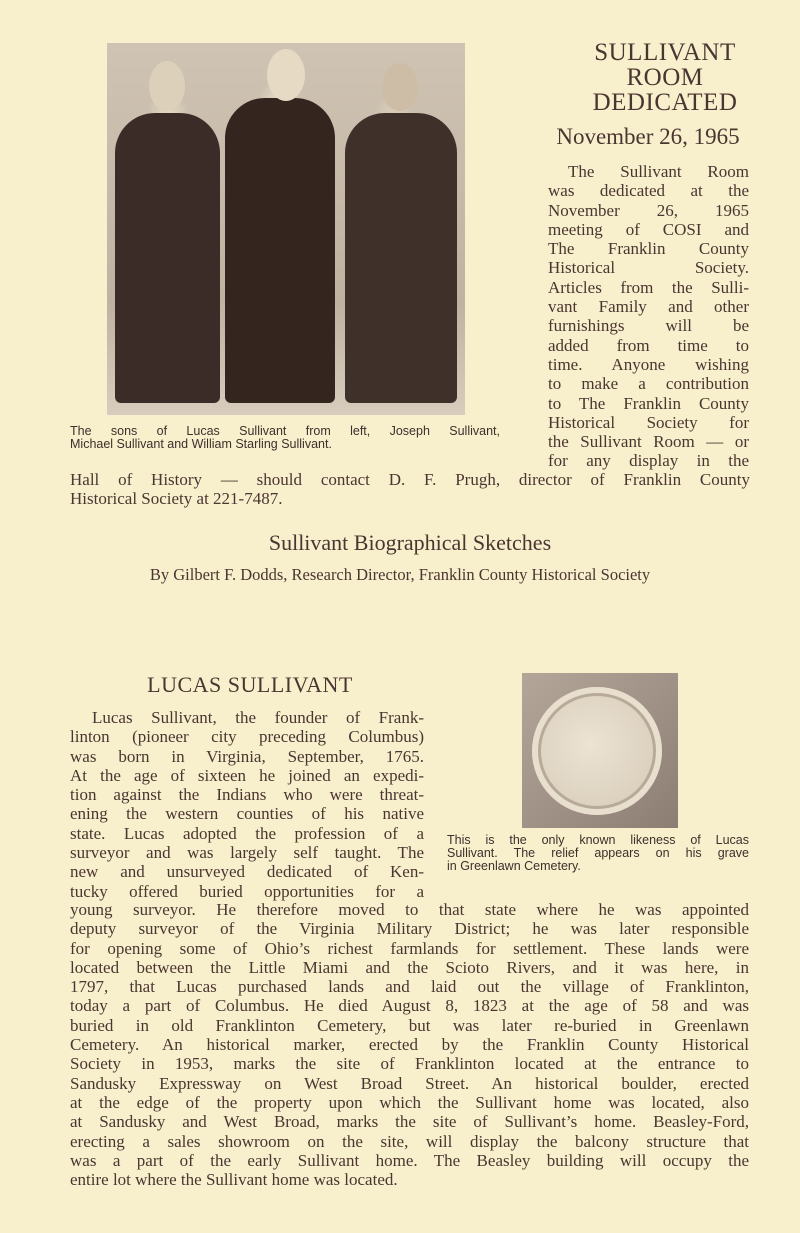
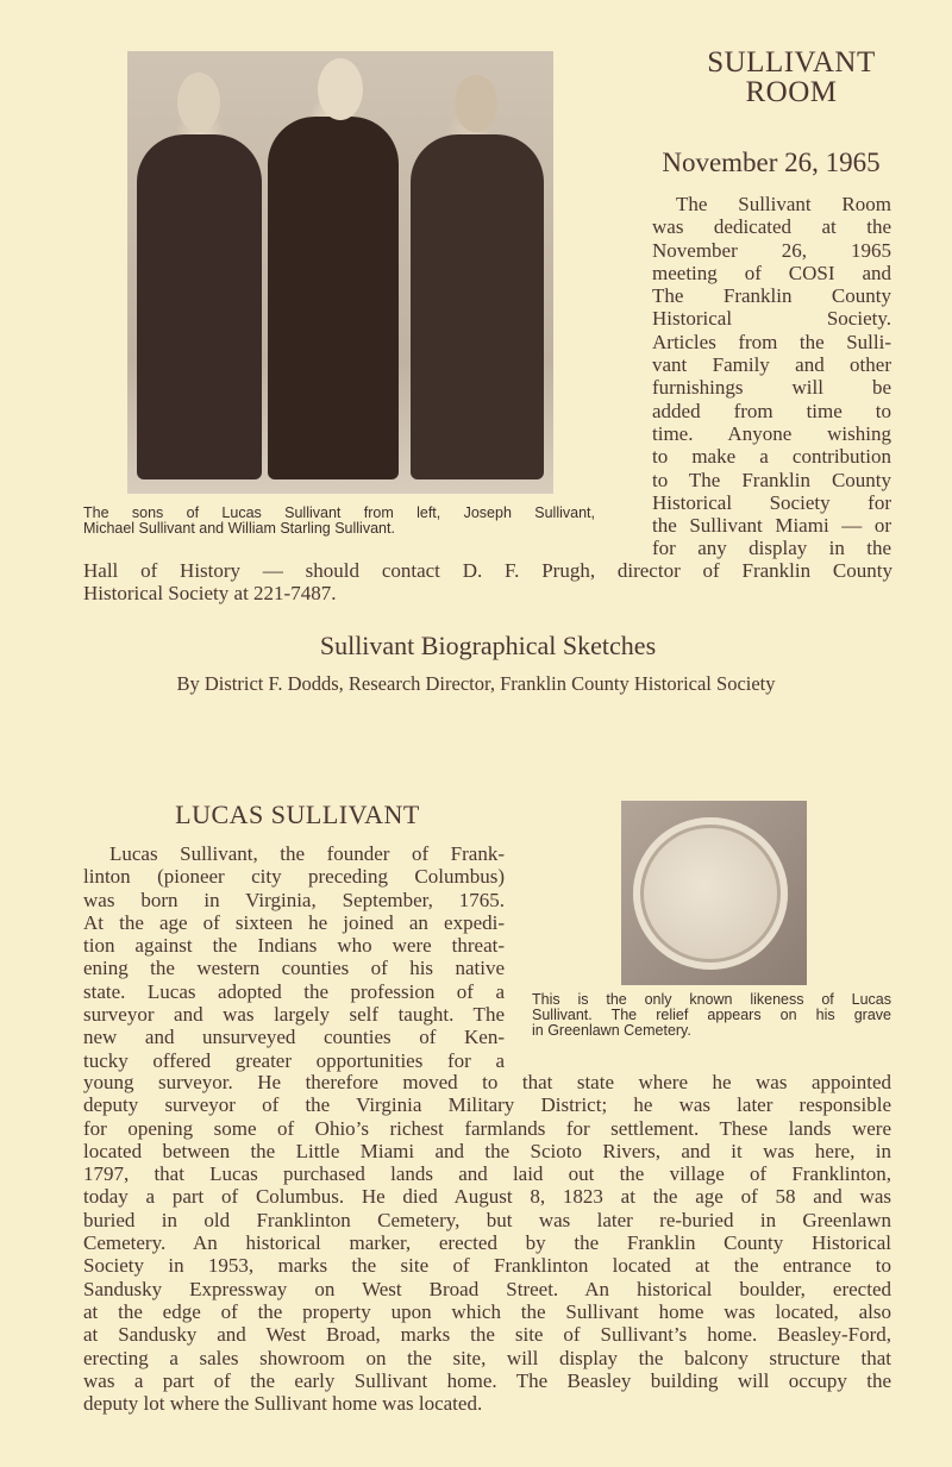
  SULLIVANT
  ROOM
- DEDICATED
  November 26, 1965
  The Sullivant Room
  was dedicated at the
  November 26, 1965
  meeting of COSI and
  The Franklin County
  Historical Society.
  Articles from the Sulli-
  vant Family and other
  furnishings will be
  added from time to
  time. Anyone wishing
  to make a contribution
  to The Franklin County
  Historical Society for
- the Sullivant Room — or
+ the Sullivant Miami — or
  for any display in the
  The sons of Lucas Sullivant from left, Joseph Sullivant,
  Michael Sullivant and William Starling Sullivant.
  Hall of History — should contact D. F. Prugh, director of Franklin County
  Historical Society at 221-7487.
  Sullivant Biographical Sketches
- By Gilbert F. Dodds, Research Director, Franklin County Historical Society
+ By District F. Dodds, Research Director, Franklin County Historical Society
  LUCAS SULLIVANT
  Lucas Sullivant, the founder of Frank-
  linton (pioneer city preceding Columbus)
  was born in Virginia, September, 1765.
  At the age of sixteen he joined an expedi-
  tion against the Indians who were threat-
  ening the western counties of his native
  state. Lucas adopted the profession of a
  surveyor and was largely self taught. The
- new and unsurveyed dedicated of Ken-
+ new and unsurveyed counties of Ken-
- tucky offered buried opportunities for a
+ tucky offered greater opportunities for a
  This is the only known likeness of Lucas
  Sullivant. The relief appears on his grave
  in Greenlawn Cemetery.
  young surveyor. He therefore moved to that state where he was appointed
  deputy surveyor of the Virginia Military District; he was later responsible
  for opening some of Ohio’s richest farmlands for settlement. These lands were
  located between the Little Miami and the Scioto Rivers, and it was here, in
  1797, that Lucas purchased lands and laid out the village of Franklinton,
  today a part of Columbus. He died August 8, 1823 at the age of 58 and was
  buried in old Franklinton Cemetery, but was later re-buried in Greenlawn
  Cemetery. An historical marker, erected by the Franklin County Historical
  Society in 1953, marks the site of Franklinton located at the entrance to
  Sandusky Expressway on West Broad Street. An historical boulder, erected
  at the edge of the property upon which the Sullivant home was located, also
  at Sandusky and West Broad, marks the site of Sullivant’s home. Beasley-Ford,
  erecting a sales showroom on the site, will display the balcony structure that
  was a part of the early Sullivant home. The Beasley building will occupy the
- entire lot where the Sullivant home was located.
+ deputy lot where the Sullivant home was located.
